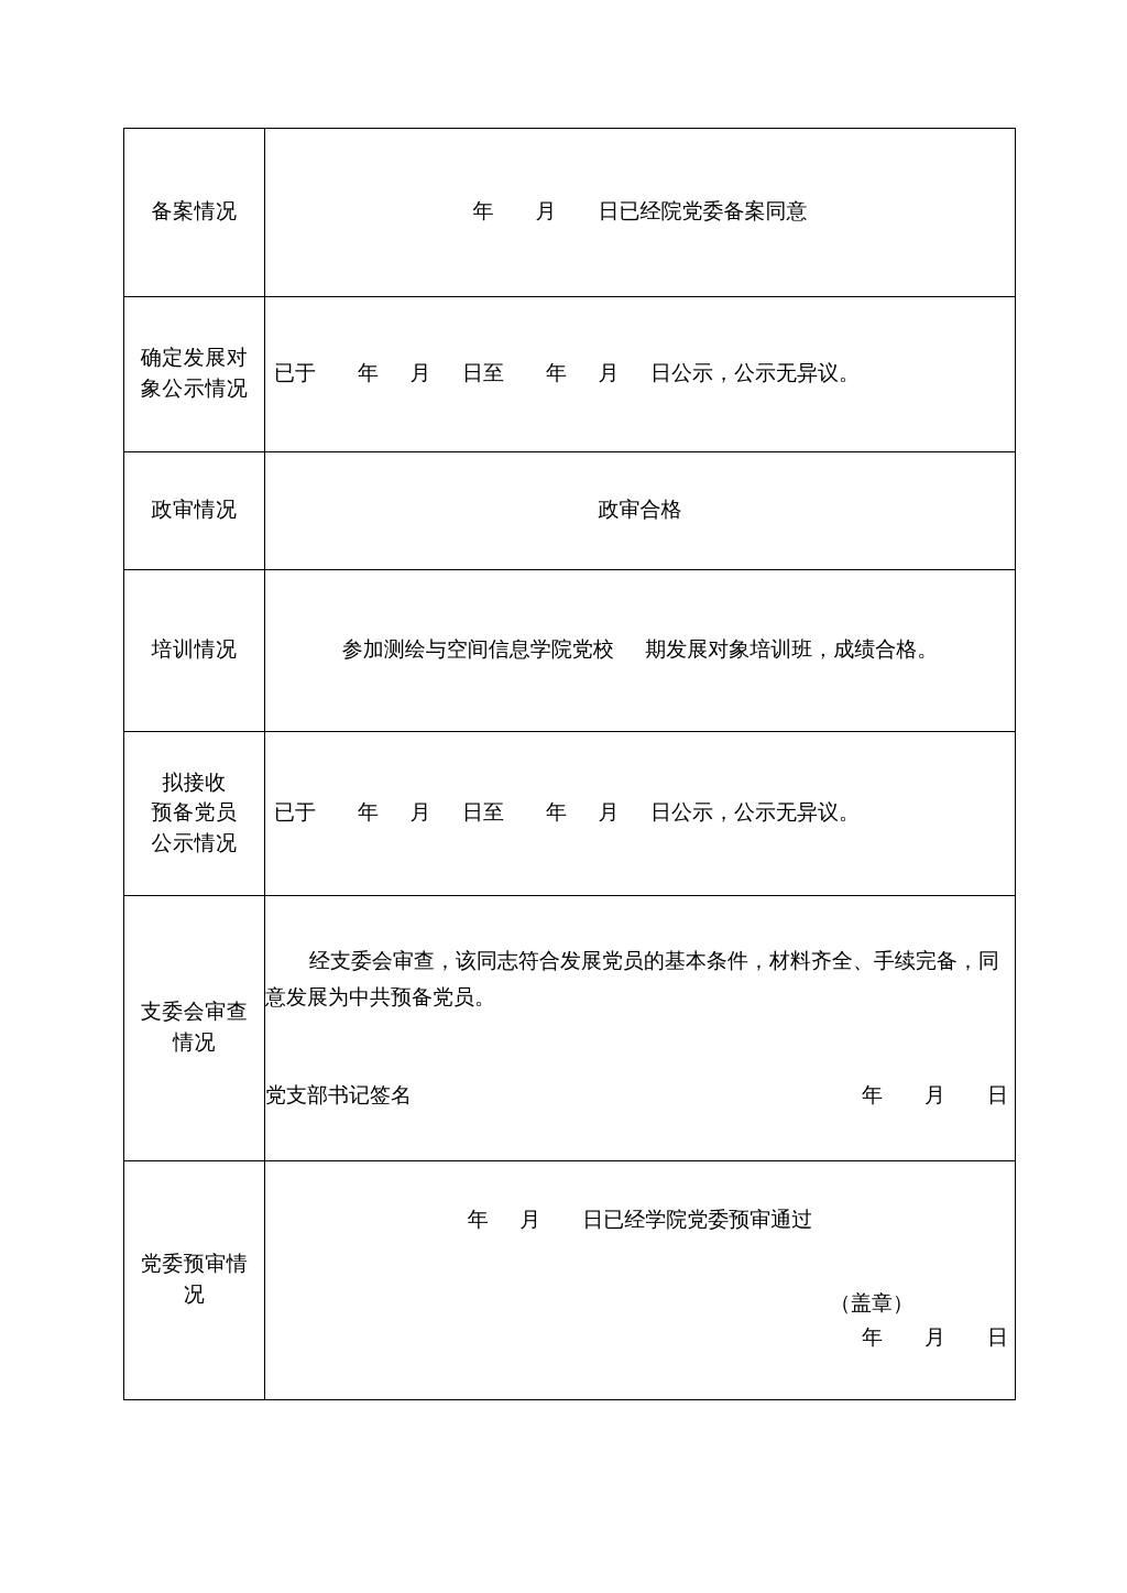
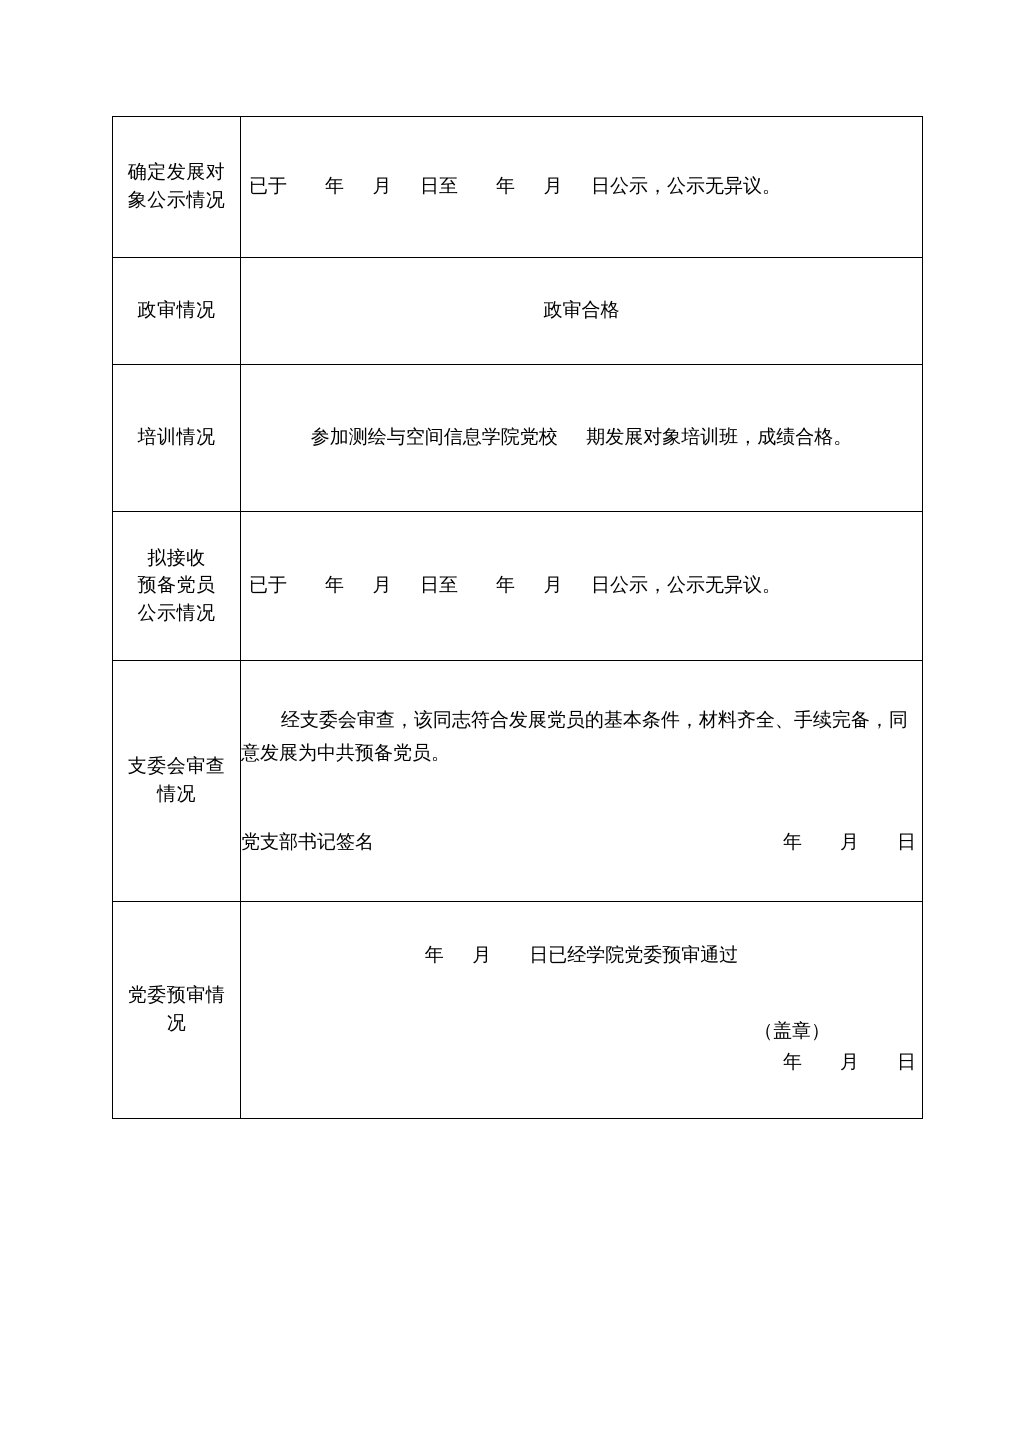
- 备案情况	年 月 日已经院党委备案同意
  确定发展对 象公示情况	已于 年 月 日至 年 月 日公示，公示无异议。
  政审情况	政审合格
  培训情况	参加测绘与空间信息学院党校 期发展对象培训班，成绩合格。
  拟接收 预备党员 公示情况	已于 年 月 日至 年 月 日公示，公示无异议。
  支委会审查 情况	经支委会审查，该同志符合发展党员的基本条件，材料齐全、手续完备，同意发展为中共预备党员。 党支部书记签名 年 月 日
  党委预审情 况	年 月 日已经学院党委预审通过 （盖章） 年 月 日
